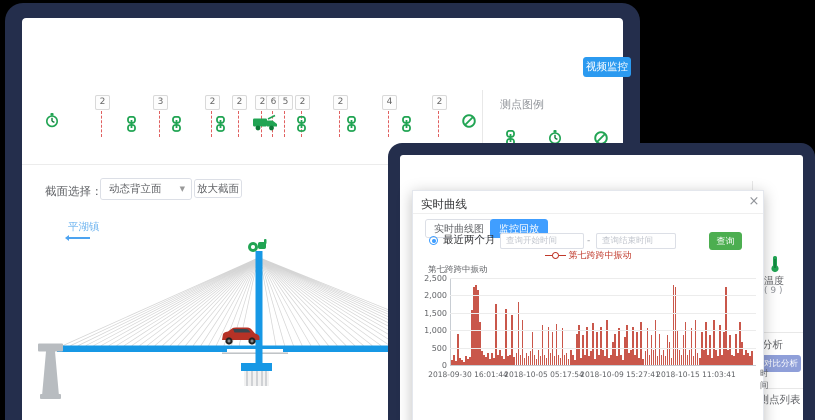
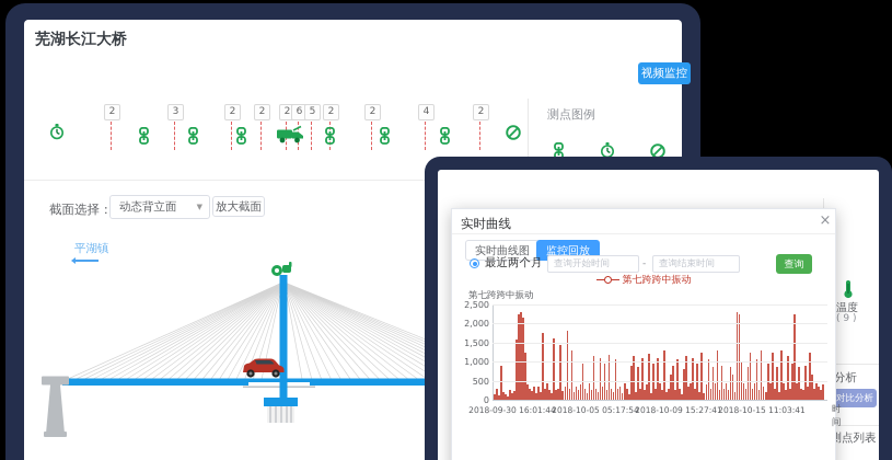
+ 芜湖长江大桥
  视频监控
  2
  3
  2
  2
  2
  6
  5
  2
  2
  4
  2
  测点图例
  截面选择：
  动态背立面
  ▼
  放大截面
  平湖镇
  温度
  ( 9 )
  对比分析
  实时曲线
  ×
  实时曲线图
  监控回放
  最近两个月
  查询开始时间
  -
  查询结束时间
  查询
  第七跨跨中振动
  第七跨跨中振动
  时间
  0
  500
  1,000
  1,500
  2,000
  2,500
  2018-09-30 16:01:44
  2018-10-05 05:17:54
  2018-10-09 15:27:41
  2018-10-15 11:03:41
